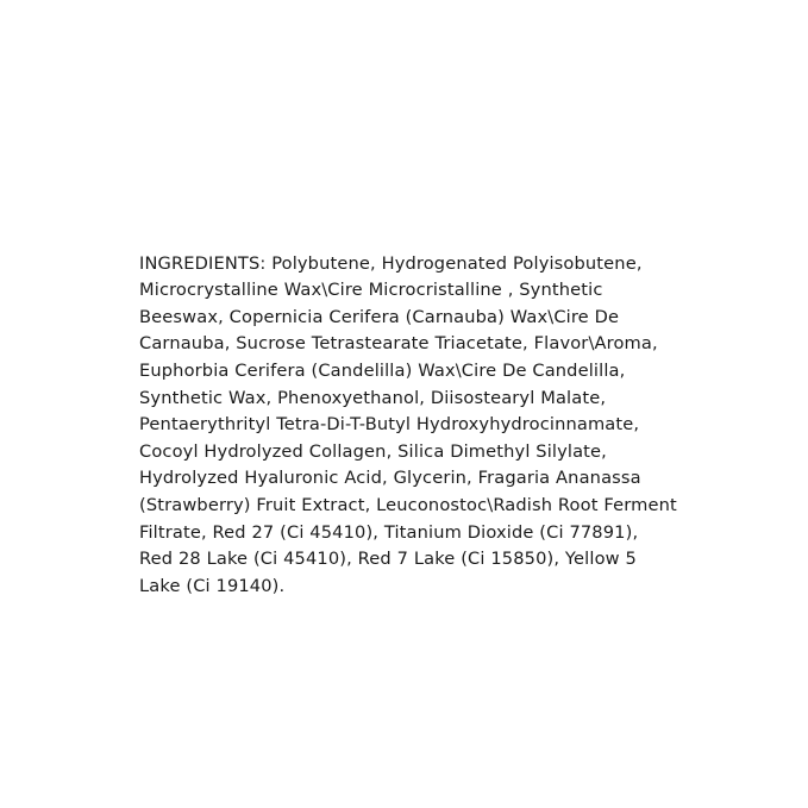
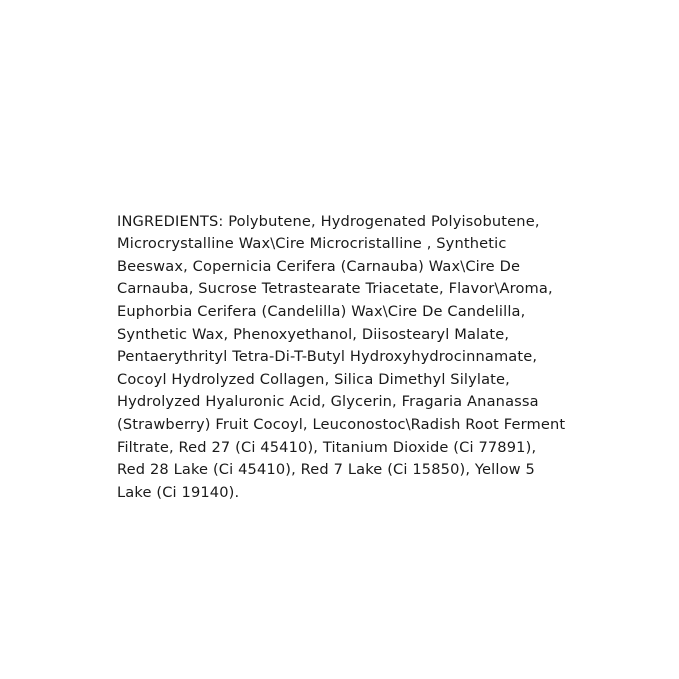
- INGREDIENTS: Polybutene, Hydrogenated Polyisobutene, Microcrystalline Wax\Cire Microcristalline , Synthetic Beeswax, Copernicia Cerifera (Carnauba) Wax\Cire De Carnauba, Sucrose Tetrastearate Triacetate, Flavor\Aroma, Euphorbia Cerifera (Candelilla) Wax\Cire De Candelilla, Synthetic Wax, Phenoxyethanol, Diisostearyl Malate, Pentaerythrityl Tetra-Di-T-Butyl Hydroxyhydrocinnamate, Cocoyl Hydrolyzed Collagen, Silica Dimethyl Silylate, Hydrolyzed Hyaluronic Acid, Glycerin, Fragaria Ananassa (Strawberry) Fruit Extract, Leuconostoc\Radish Root Ferment Filtrate, Red 27 (Ci 45410), Titanium Dioxide (Ci 77891), Red 28 Lake (Ci 45410), Red 7 Lake (Ci 15850), Yellow 5 Lake (Ci 19140).
+ INGREDIENTS: Polybutene, Hydrogenated Polyisobutene, Microcrystalline Wax\Cire Microcristalline , Synthetic Beeswax, Copernicia Cerifera (Carnauba) Wax\Cire De Carnauba, Sucrose Tetrastearate Triacetate, Flavor\Aroma, Euphorbia Cerifera (Candelilla) Wax\Cire De Candelilla, Synthetic Wax, Phenoxyethanol, Diisostearyl Malate, Pentaerythrityl Tetra-Di-T-Butyl Hydroxyhydrocinnamate, Cocoyl Hydrolyzed Collagen, Silica Dimethyl Silylate, Hydrolyzed Hyaluronic Acid, Glycerin, Fragaria Ananassa (Strawberry) Fruit Cocoyl, Leuconostoc\Radish Root Ferment Filtrate, Red 27 (Ci 45410), Titanium Dioxide (Ci 77891), Red 28 Lake (Ci 45410), Red 7 Lake (Ci 15850), Yellow 5 Lake (Ci 19140).
